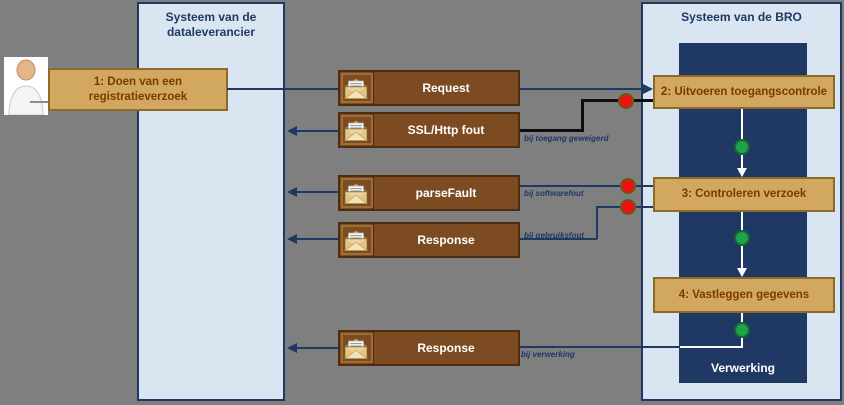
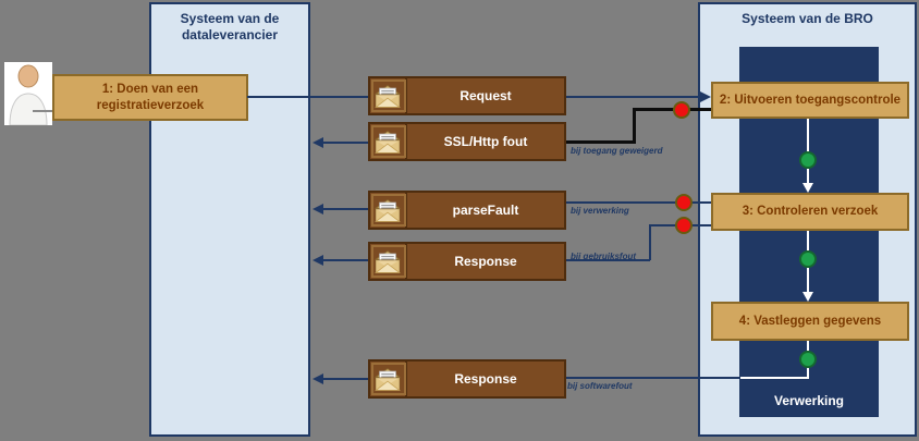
  Systeem van de
  dataleverancier
  Systeem van de BRO
  1: Doen van een
  registratieverzoek
  Request
  SSL/Http fout
  parseFault
  Response
  Response
  2: Uitvoeren toegangscontrole
  3: Controleren verzoek
  4: Vastleggen gegevens
  Verwerking
  bij toegang geweigerd
- bij softwarefout
+ bij verwerking
  bij gebruiksfout
- bij verwerking
+ bij softwarefout
